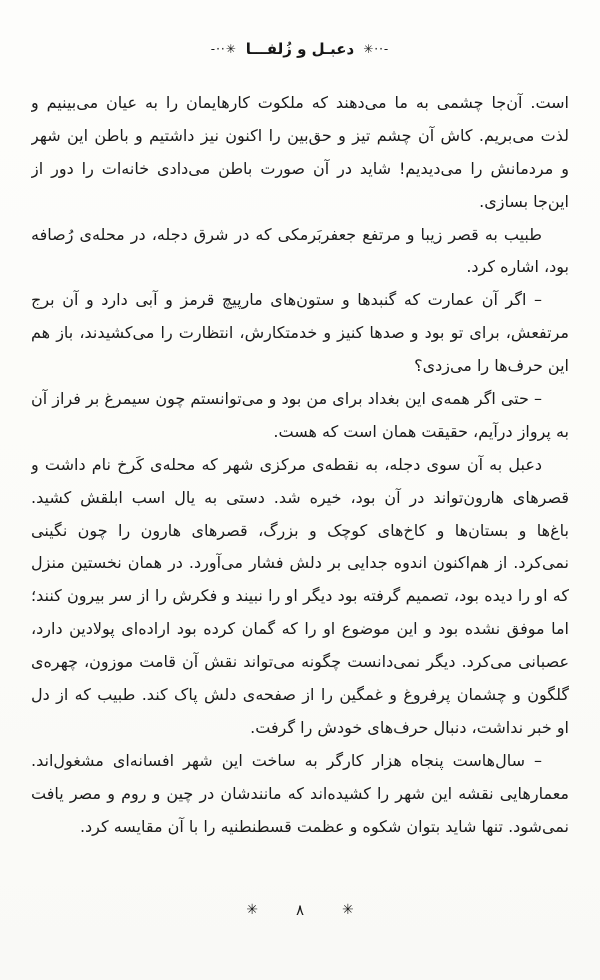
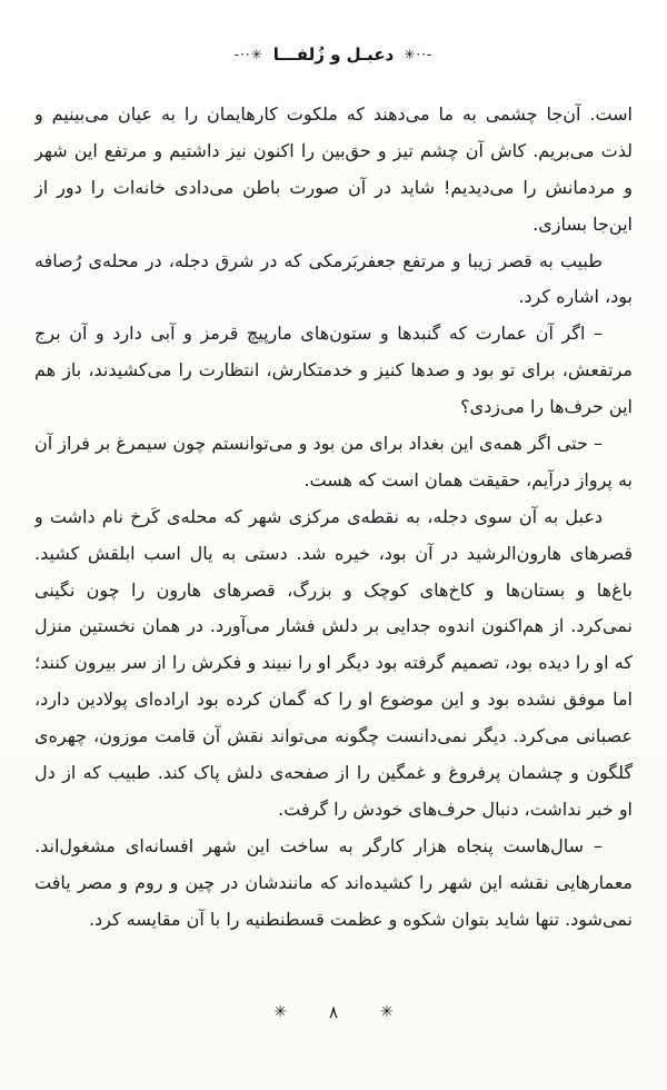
  -··✳
  دعبـل و زُلفـــا
  ✳··-
  است. آن‌جا چشمی به ما می‌دهند که ملکوت کارهایمان را به عیان می‌بینیم و
- لذت می‌بریم. کاش آن چشم تیز و حق‌بین را اکنون نیز داشتیم و باطن این شهر
+ لذت می‌بریم. کاش آن چشم تیز و حق‌بین را اکنون نیز داشتیم و مرتفع این شهر
  و مردمانش را می‌دیدیم! شاید در آن صورت باطن می‌دادی خانه‌ات را دور از
  این‌جا بسازی.
  طبیب به قصر زیبا و مرتفع جعفربَرمکی که در شرق دجله، در محله‌ی رُصافه
  بود، اشاره کرد.
  – اگر آن عمارت که گنبدها و ستون‌های مارپیچ قرمز و آبی دارد و آن برج
  مرتفعش، برای تو بود و صدها کنیز و خدمتکارش، انتظارت را می‌کشیدند، باز هم
  این حرف‌ها را می‌زدی؟
  – حتی اگر همه‌ی این بغداد برای من بود و می‌توانستم چون سیمرغ بر فراز آن
  به پرواز درآیم، حقیقت همان است که هست.
  دعبل به آن سوی دجله، به نقطه‌ی مرکزی شهر که محله‌ی کَرخ نام داشت و
- قصرهای هارون‌تواند در آن بود، خیره شد. دستی به یال اسب ابلقش کشید.
+ قصرهای هارون‌الرشید در آن بود، خیره شد. دستی به یال اسب ابلقش کشید.
  باغ‌ها و بستانها و کاخ‌های کوچک و بزرگ، قصرهای هارون را چون نگینی
  نمیکرد. از هم‌اکنون اندوه جدایی بر دلش فشار می‌آورد. در همان نخستین منزل
  که او را دیده بود، تصمیم گرفته بود دیگر او را نبیند و فکرش را از سر بیرون کنند؛
  اما موفق نشده بود و این موضوع او را که گمان کرده بود اراده‌ای پولادین دارد،
  عصبانی می‌کرد. دیگر نمی‌دانست چگونه می‌تواند نقش آن قامت موزون، چهره‌ی
  گلگون و چشمان پرفروغ و غمگین را از صفحه‌ی دلش پاک کند. طبیب که از دل
  او خبر نداشت، دنبال حرفهای خودش را گرفت.
  – سال‌هاست پنجاه هزار کارگر به ساخت این شهر افسانه‌ای مشغول‌اند.
  معمارهایی نقشه این شهر را کشیده‌اند که مانندشان در چین و روم و مصر یافت
  نمیشود. تنها شاید بتوان شکوه و عظمت قسطنطنیه را با آن مقایسه کرد.
  ✳
  ۸
  ✳
